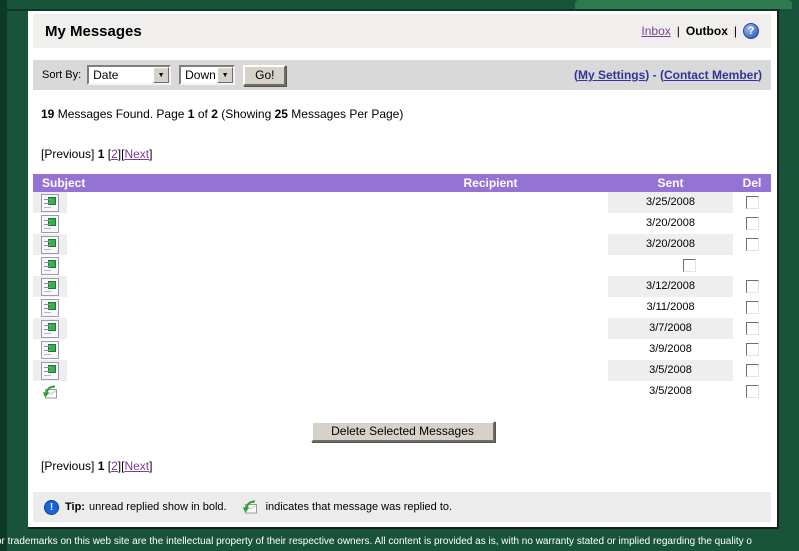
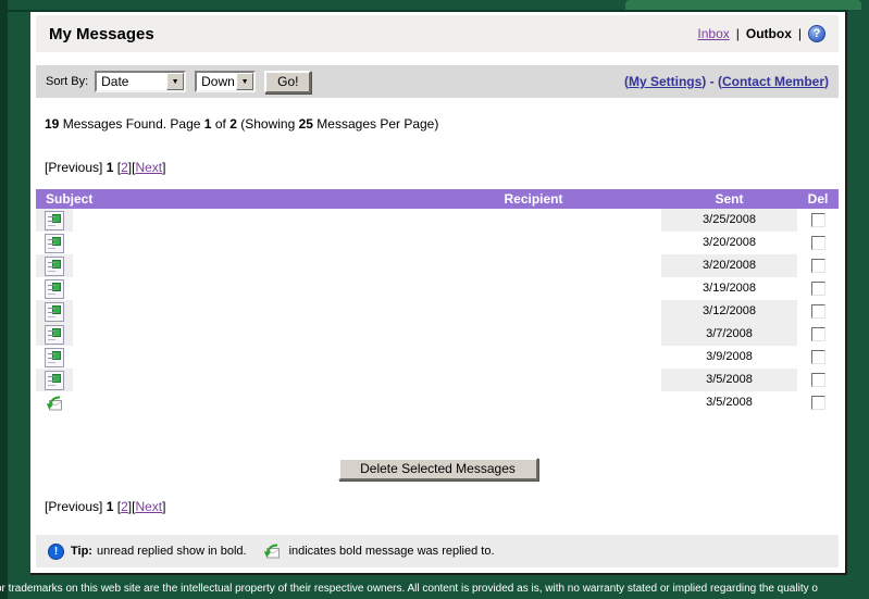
  My Messages
  Inbox
  |
  Outbox
  |
  ?
  Sort By:
  Date
  Down
  Go!
  (My Settings) - (Contact Member)
  19 Messages Found. Page 1 of 2 (Showing 25 Messages Per Page)
  [Previous] 1 [2][Next]
  Subject
  Recipient
  Sent
  Del
  3/25/2008
  3/20/2008
  3/20/2008
+ 3/19/2008
  3/12/2008
- 3/11/2008
  3/7/2008
  3/9/2008
  3/5/2008
  3/5/2008
  Delete Selected Messages
  [Previous] 1 [2][Next]
  !
  Tip:
  unread replied show in bold.
- indicates that message was replied to.
+ indicates bold message was replied to.
  r trademarks on this web site are the intellectual property of their respective owners. All content is provided as is, with no warranty stated or implied regarding the quality o
